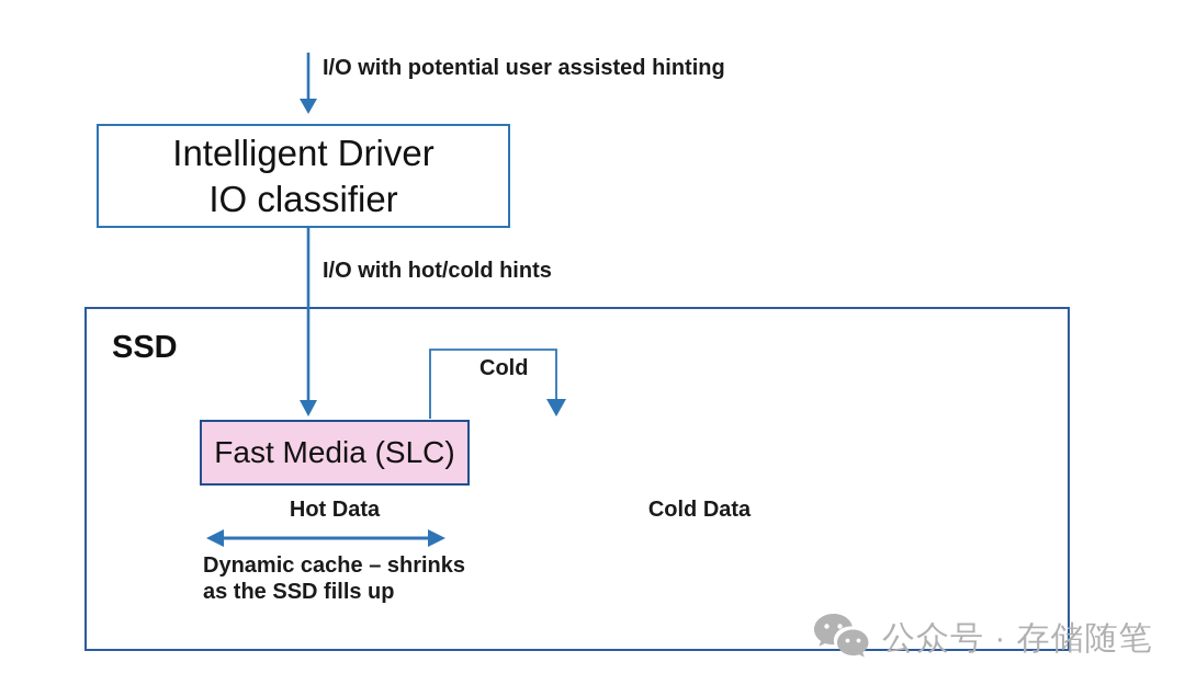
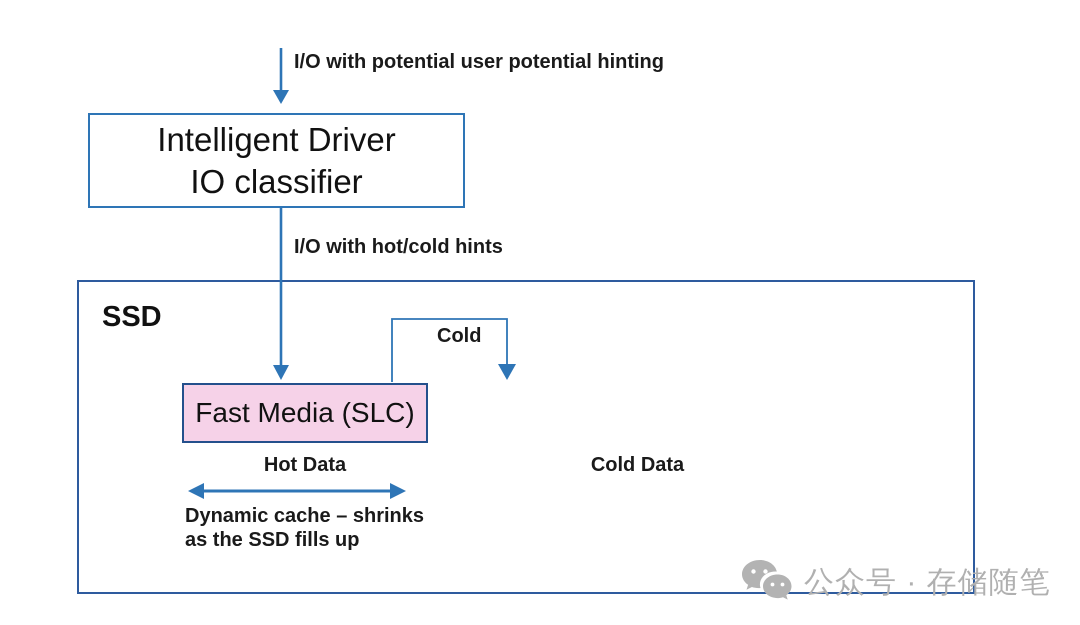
- I/O with potential user assisted hinting
+ I/O with potential user potential hinting
  Intelligent Driver
  IO classifier
  I/O with hot/cold hints
  SSD
  Cold
  Fast Media (SLC)
  Hot Data
  Cold Data
  Dynamic cache – shrinks
  as the SSD fills up
  公众号 · 存储随笔
